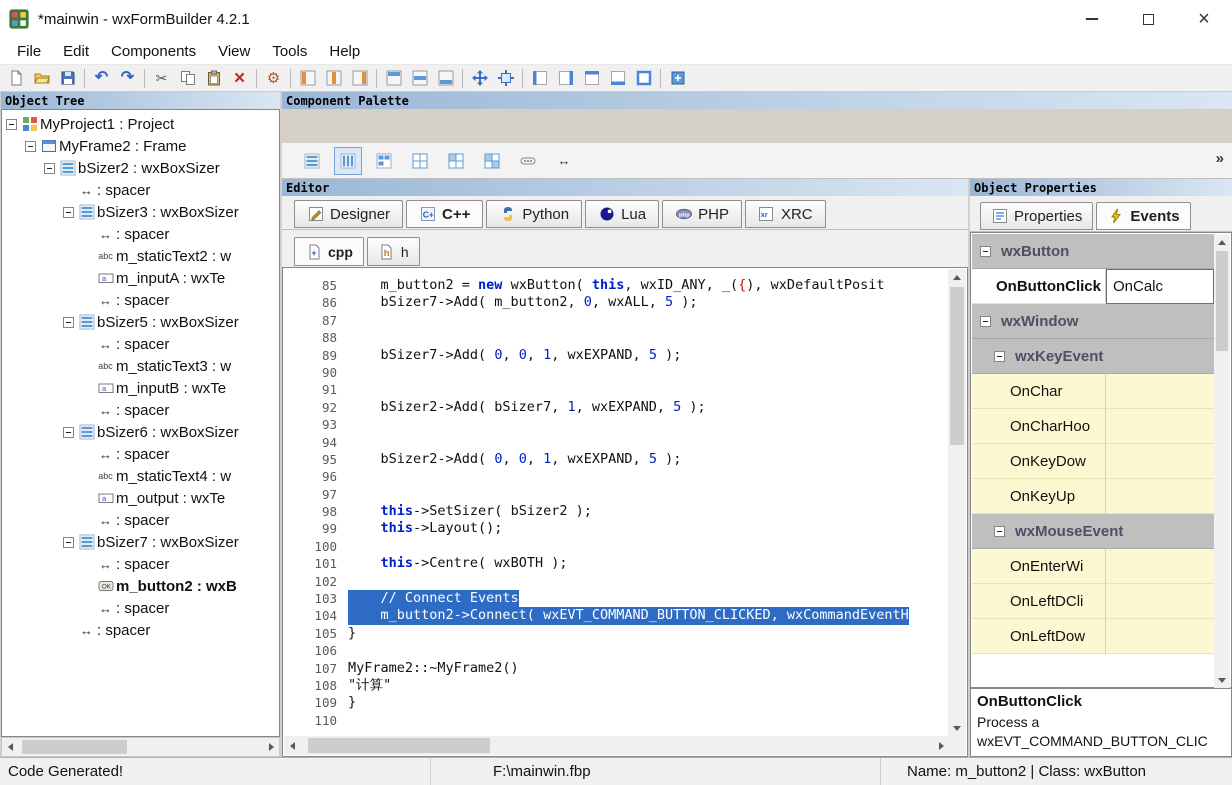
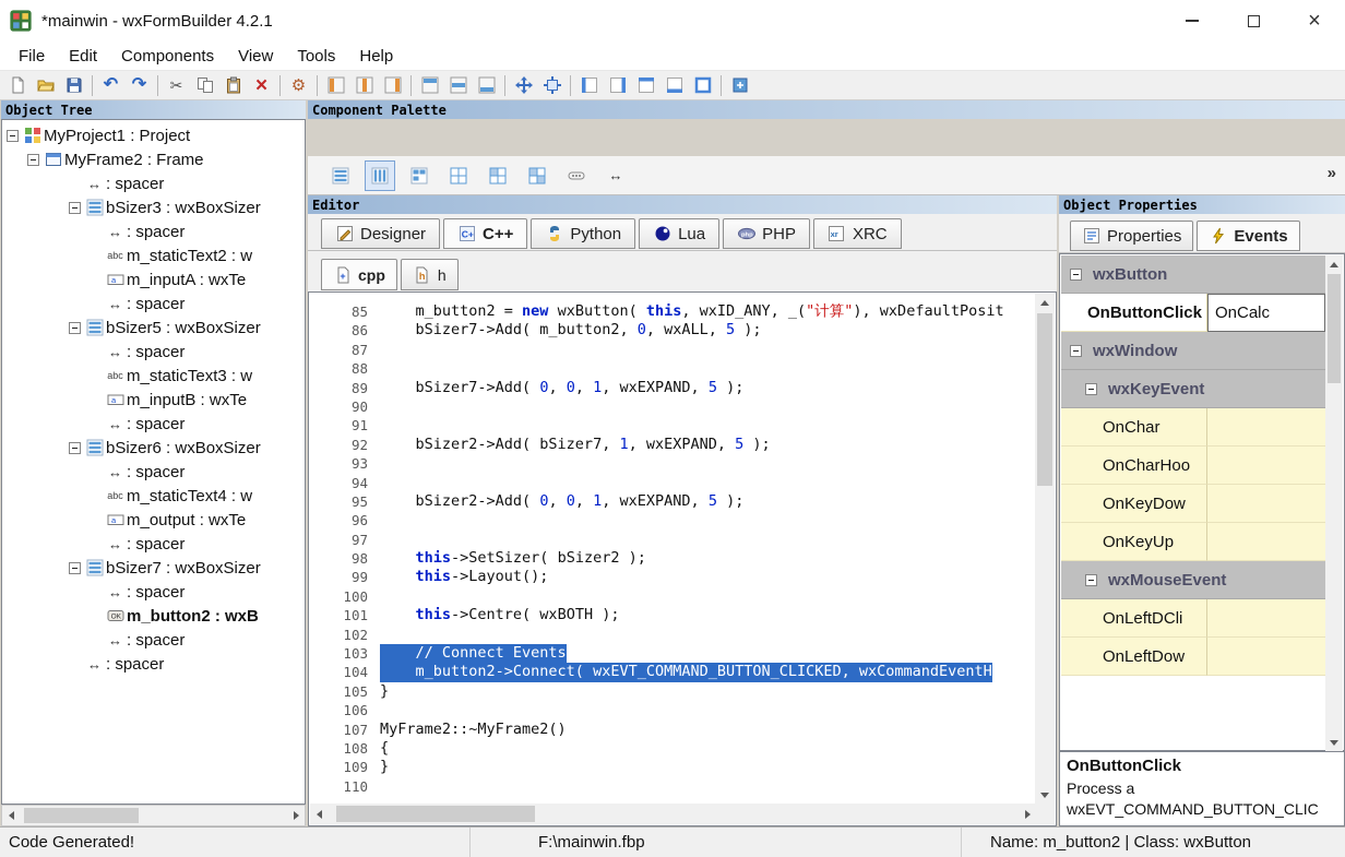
  *mainwin - wxFormBuilder 4.2.1
  ×
  File
  Edit
  Components
  View
  Tools
  Help
  ↶
  ↷
  ✂
  ×
  ⚙
  Object Tree
  MyProject1 : Project
  MyFrame2 : Frame
- bSizer2 : wxBoxSizer
  ↔
  : spacer
  bSizer3 : wxBoxSizer
  ↔
  : spacer
  abc
  m_staticText2 : w
  a
  m_inputA : wxTe
  ↔
  : spacer
  bSizer5 : wxBoxSizer
  ↔
  : spacer
  abc
  m_staticText3 : w
  a
  m_inputB : wxTe
  ↔
  : spacer
  bSizer6 : wxBoxSizer
  ↔
  : spacer
  abc
  m_staticText4 : w
  a
  m_output : wxTe
  ↔
  : spacer
  bSizer7 : wxBoxSizer
  ↔
  : spacer
  m_button2 : wxB
  ↔
  : spacer
  ↔
  : spacer
  Component Palette
  ↔
  »
  Editor
  Designer
  C+
  C++
  Python
  Lua
  PHP
  xr
  XRC
  +
  cpp
  h
  h
  85
- m_button2 = new wxButton( this, wxID_ANY, _({), wxDefaultPosit
+ m_button2 = new wxButton( this, wxID_ANY, _("计算"), wxDefaultPosit
  86
  bSizer7->Add( m_button2, 0, wxALL, 5 );
  87
  88
  89
  bSizer7->Add( 0, 0, 1, wxEXPAND, 5 );
  90
  91
  92
  bSizer2->Add( bSizer7, 1, wxEXPAND, 5 );
  93
  94
  95
  bSizer2->Add( 0, 0, 1, wxEXPAND, 5 );
  96
  97
  98
  this->SetSizer( bSizer2 );
  99
  this->Layout();
  100
  101
  this->Centre( wxBOTH );
  102
  103
  // Connect Events
  104
  m_button2->Connect( wxEVT_COMMAND_BUTTON_CLICKED, wxCommandEventH
  105
  }
  106
  107
  MyFrame2::~MyFrame2()
  108
- "计算"
+ {
  109
  }
  110
  Object Properties
  Properties
  Events
  wxButton
  OnButtonClick
  OnCalc
  wxWindow
  wxKeyEvent
  OnChar
  OnCharHoo
  OnKeyDow
  OnKeyUp
  wxMouseEvent
- OnEnterWi
  OnLeftDCli
  OnLeftDow
  OnButtonClick
  Process a wxEVT_COMMAND_BUTTON_CLIC
  Code Generated!
  F:\mainwin.fbp
  Name: m_button2 | Class: wxButton
